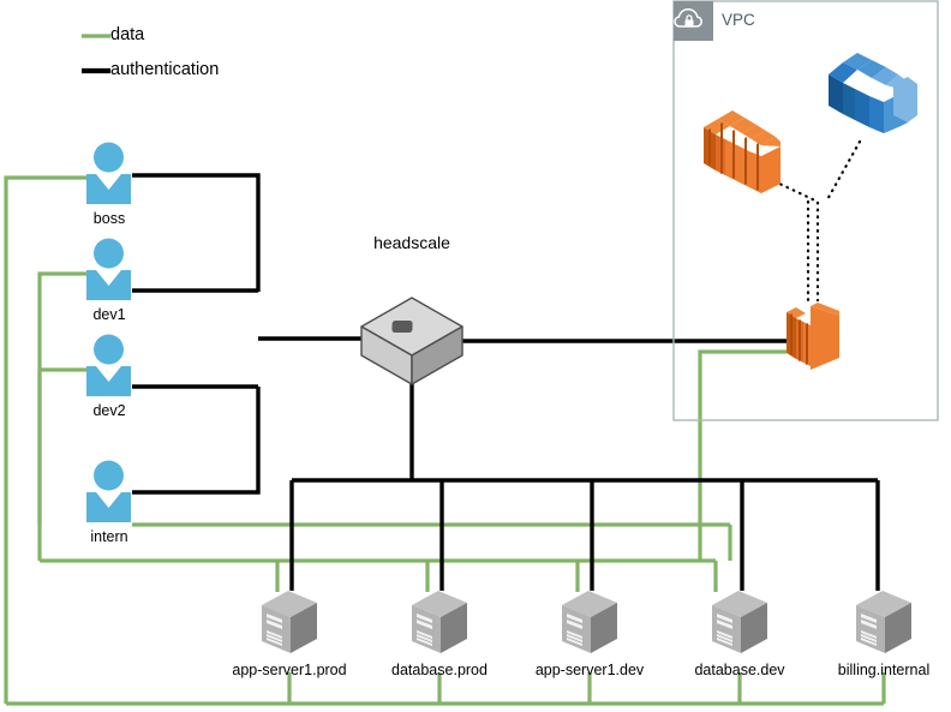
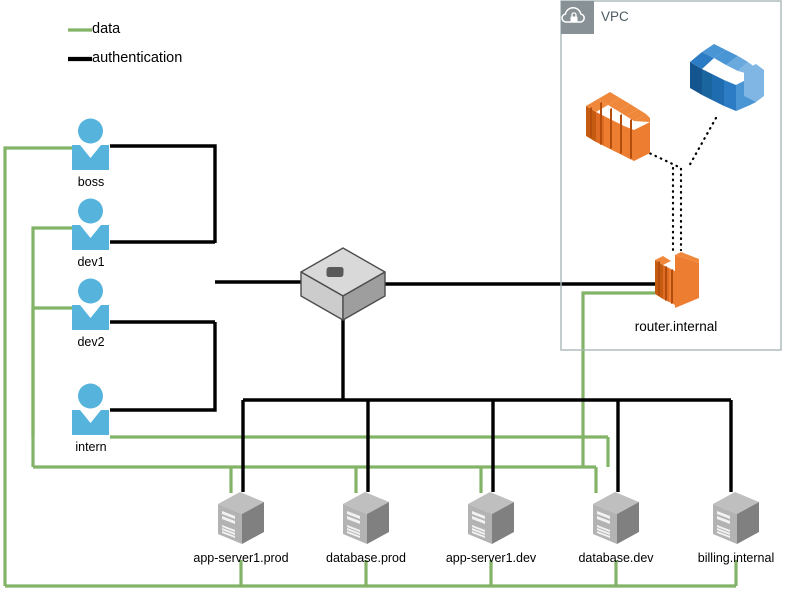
  data
  authentication
  VPC
- headscale
  boss
  dev1
  dev2
  intern
+ router.internal
  app-server1.prod
  database.prod
  app-server1.dev
  database.dev
  billing.internal
